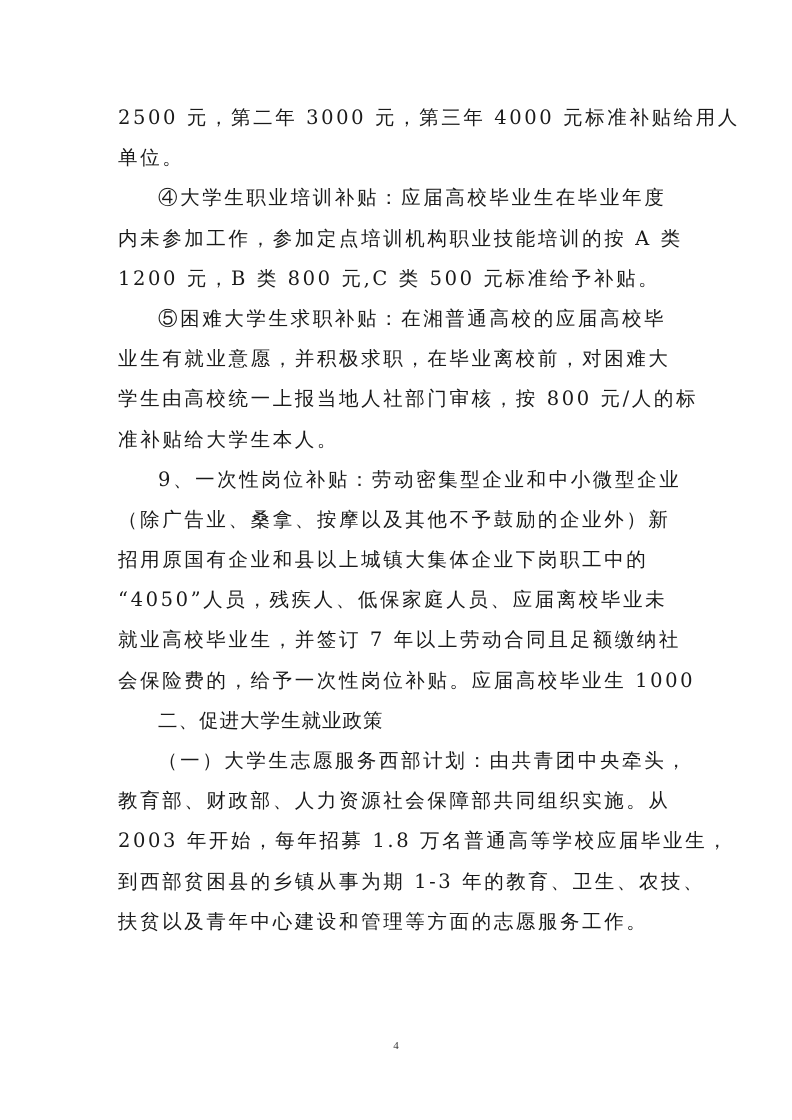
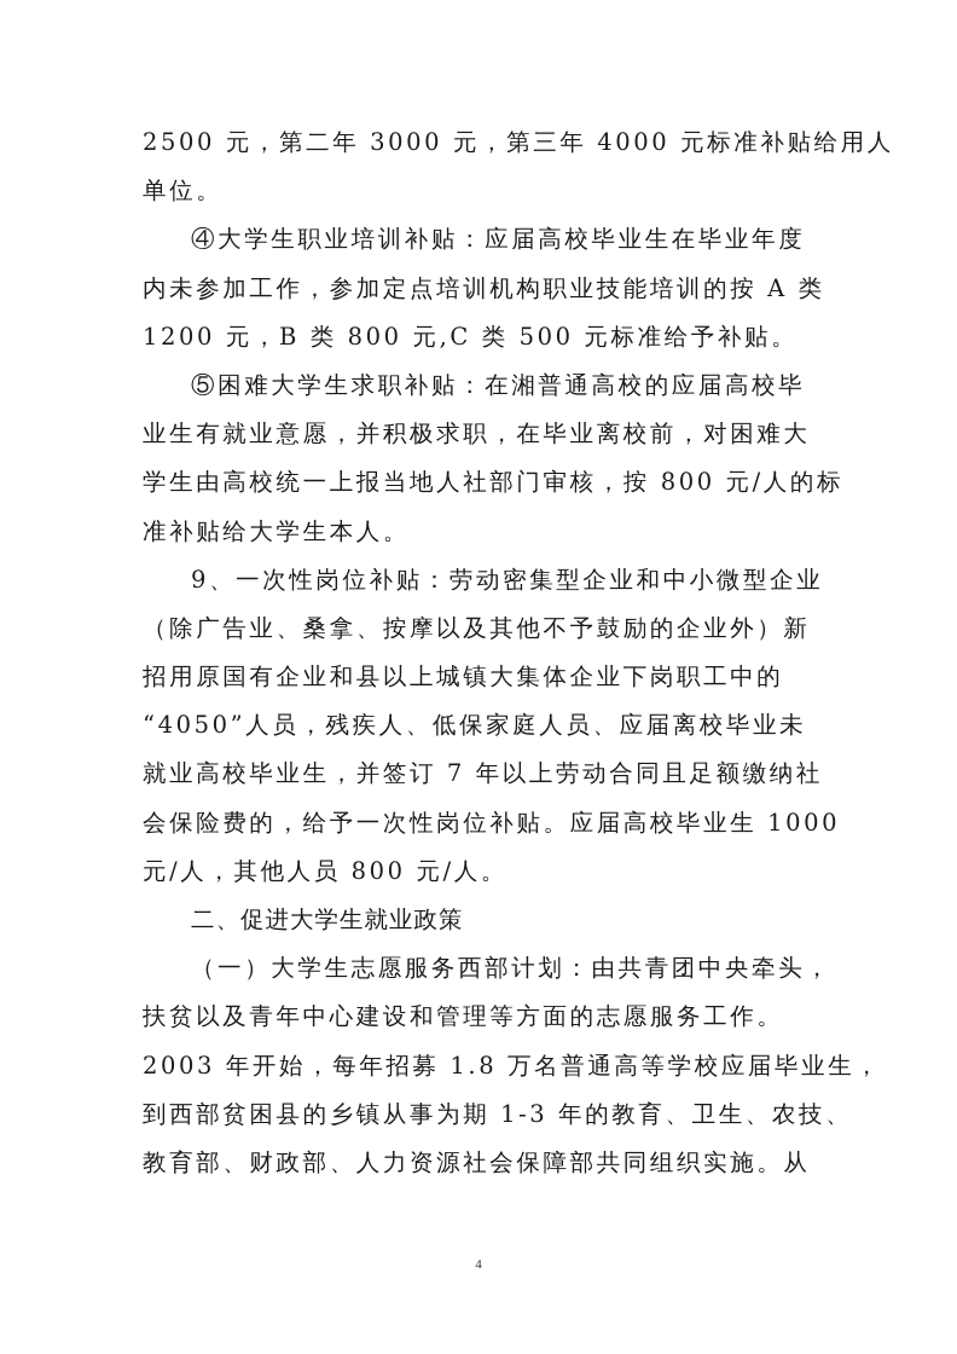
  2500 元，第二年 3000 元，第三年 4000 元标准补贴给用人
  单位。
  ④大学生职业培训补贴：应届高校毕业生在毕业年度
  内未参加工作，参加定点培训机构职业技能培训的按 A 类
  1200 元，B 类 800 元,C 类 500 元标准给予补贴。
  ⑤困难大学生求职补贴：在湘普通高校的应届高校毕
  业生有就业意愿，并积极求职，在毕业离校前，对困难大
  学生由高校统一上报当地人社部门审核，按 800 元/人的标
  准补贴给大学生本人。
  9、一次性岗位补贴：劳动密集型企业和中小微型企业
  （除广告业、桑拿、按摩以及其他不予鼓励的企业外）新
  招用原国有企业和县以上城镇大集体企业下岗职工中的
  “4050”人员，残疾人、低保家庭人员、应届离校毕业未
  就业高校毕业生，并签订 7 年以上劳动合同且足额缴纳社
  会保险费的，给予一次性岗位补贴。应届高校毕业生 1000
+ 元/人，其他人员 800 元/人。
  二、促进大学生就业政策
  （一）大学生志愿服务西部计划：由共青团中央牵头，
- 教育部、财政部、人力资源社会保障部共同组织实施。从
+ 扶贫以及青年中心建设和管理等方面的志愿服务工作。
  2003 年开始，每年招募 1.8 万名普通高等学校应届毕业生，
  到西部贫困县的乡镇从事为期 1-3 年的教育、卫生、农技、
- 扶贫以及青年中心建设和管理等方面的志愿服务工作。
+ 教育部、财政部、人力资源社会保障部共同组织实施。从
  4
